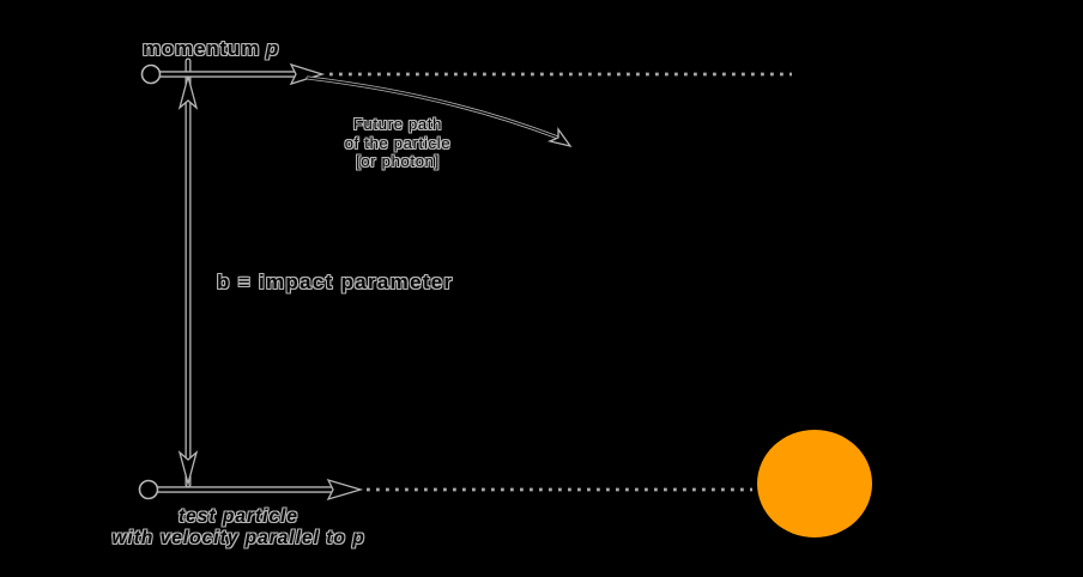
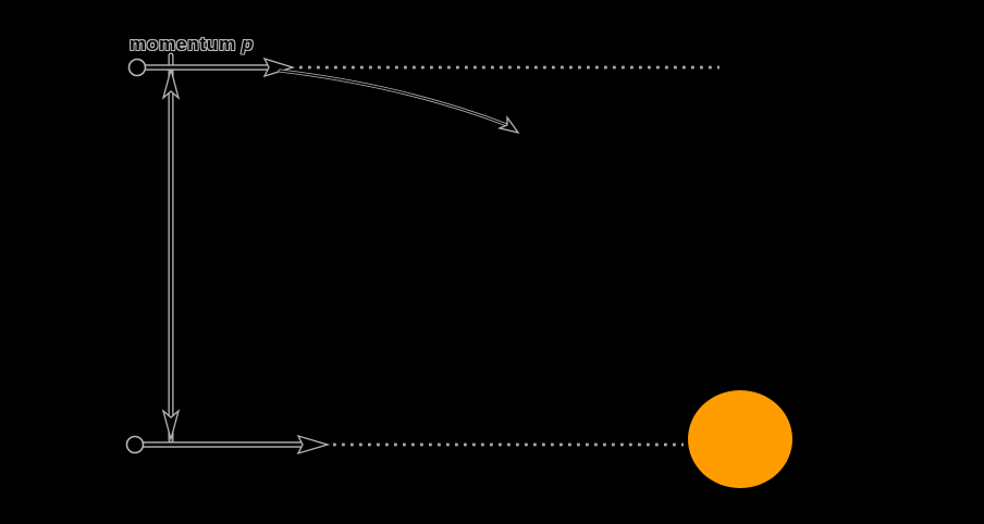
  momentum p
- Future path
- of the particle
- [or photon]
- b ≡ impact parameter
- test particle
- with velocity parallel to p
